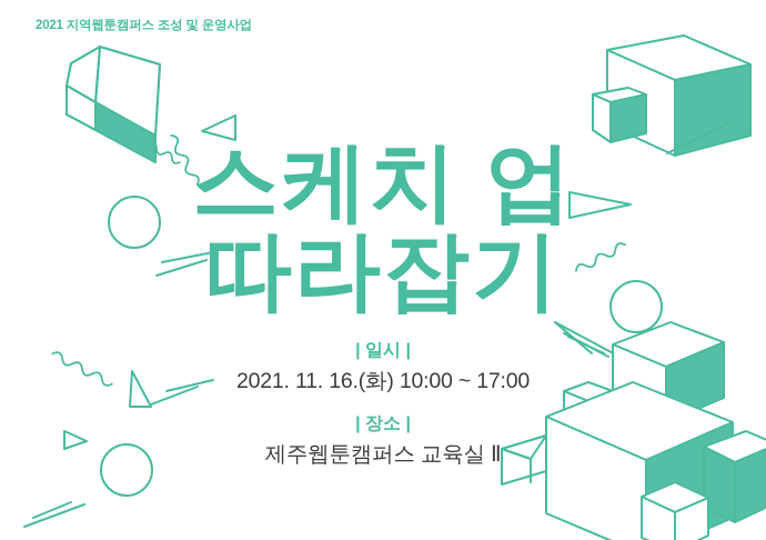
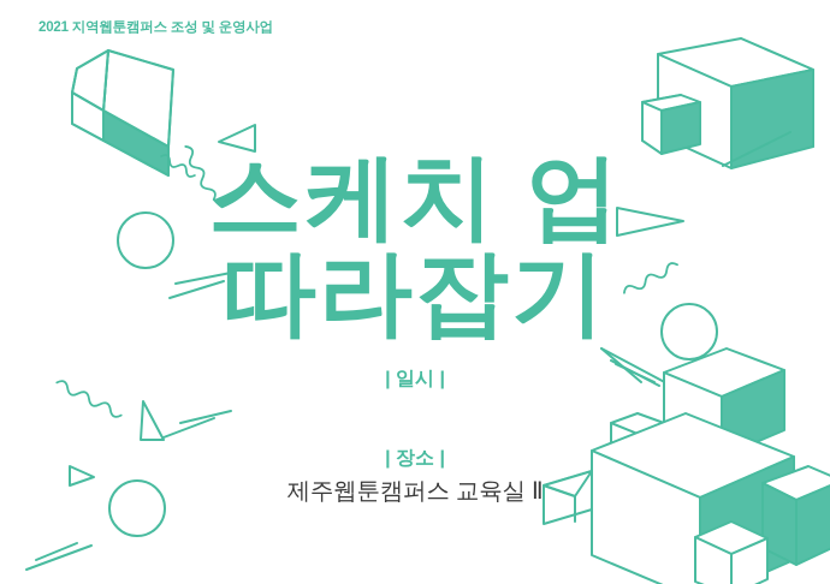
  2021 지역웹툰캠퍼스 조성 및 운영사업
  스케치 업
  따라잡기
  | 일시 |
- 2021. 11. 16.(화) 10:00 ~ 17:00
  | 장소 |
  제주웹툰캠퍼스 교육실 Ⅱ
